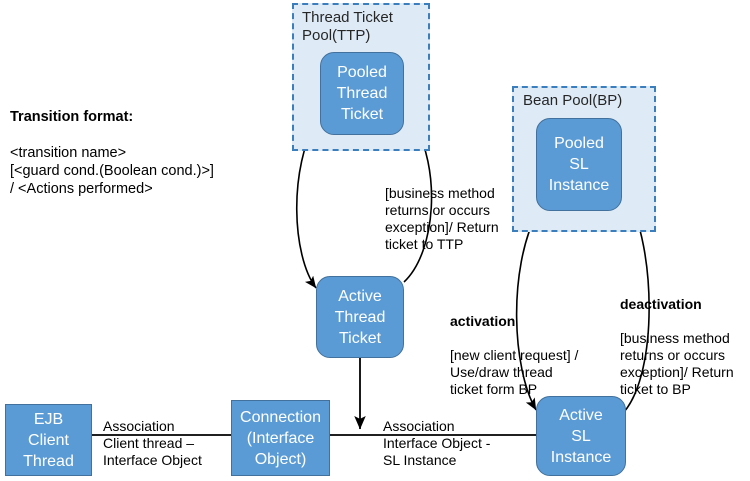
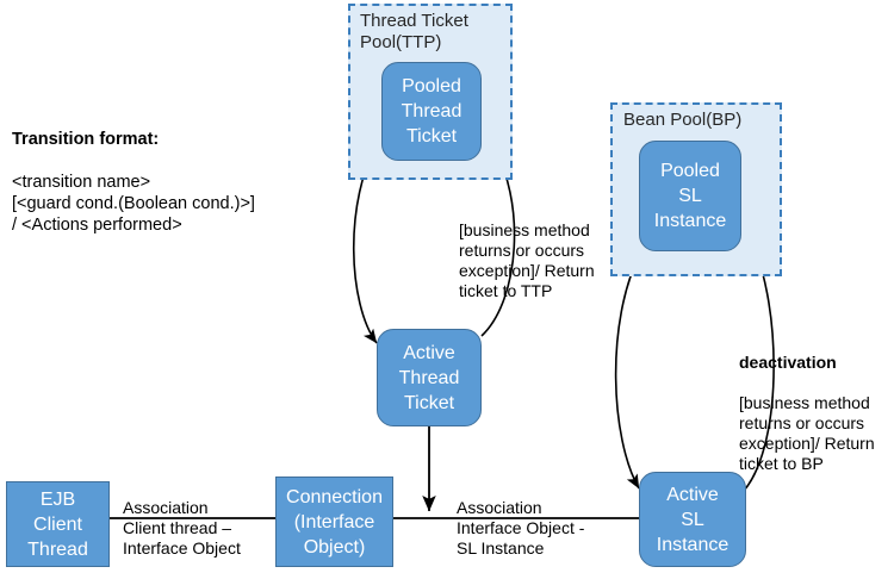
  Thread Ticket
  Pool(TTP)
  Pooled
  Thread
  Ticket
  Bean Pool(BP)
  Pooled
  SL
  Instance
  Active
  Thread
  Ticket
  Active
  SL
  Instance
  EJB
  Client
  Thread
  Connection
  (Interface
  Object)
  Transition format:
  <transition name>
  [<guard cond.(Boolean cond.)>]
  / <Actions performed>
  [business method
  returns or occurs
  exception]/ Return
  ticket to TTP
- activation
- [new client request] /
- Use/draw thread
- ticket form BP
  deactivation
  [business method
  returns or occurs
  exception]/ Return
  ticket to BP
  Association
  Client thread –
  Interface Object
  Association
  Interface Object -
  SL Instance
